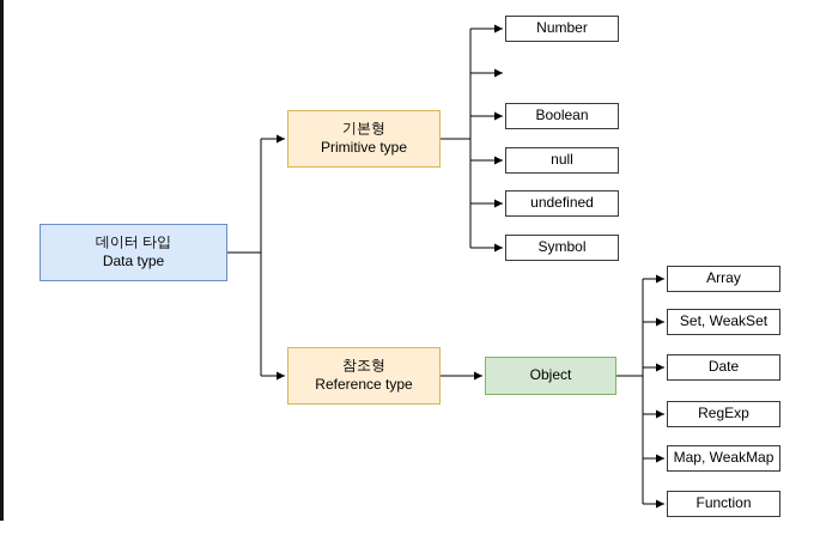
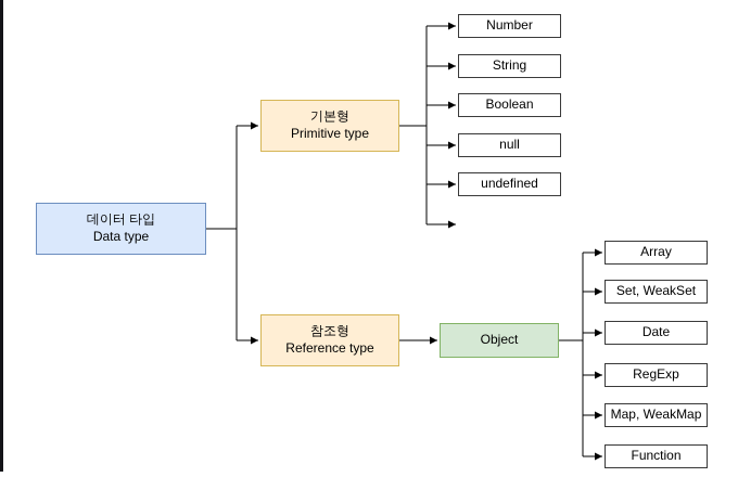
  데이터 타입
  Data type
  기본형
  Primitive type
  참조형
  Reference type
  Object
  Number
+ String
  Boolean
  null
  undefined
- Symbol
  Array
  Set, WeakSet
  Date
  RegExp
  Map, WeakMap
  Function
